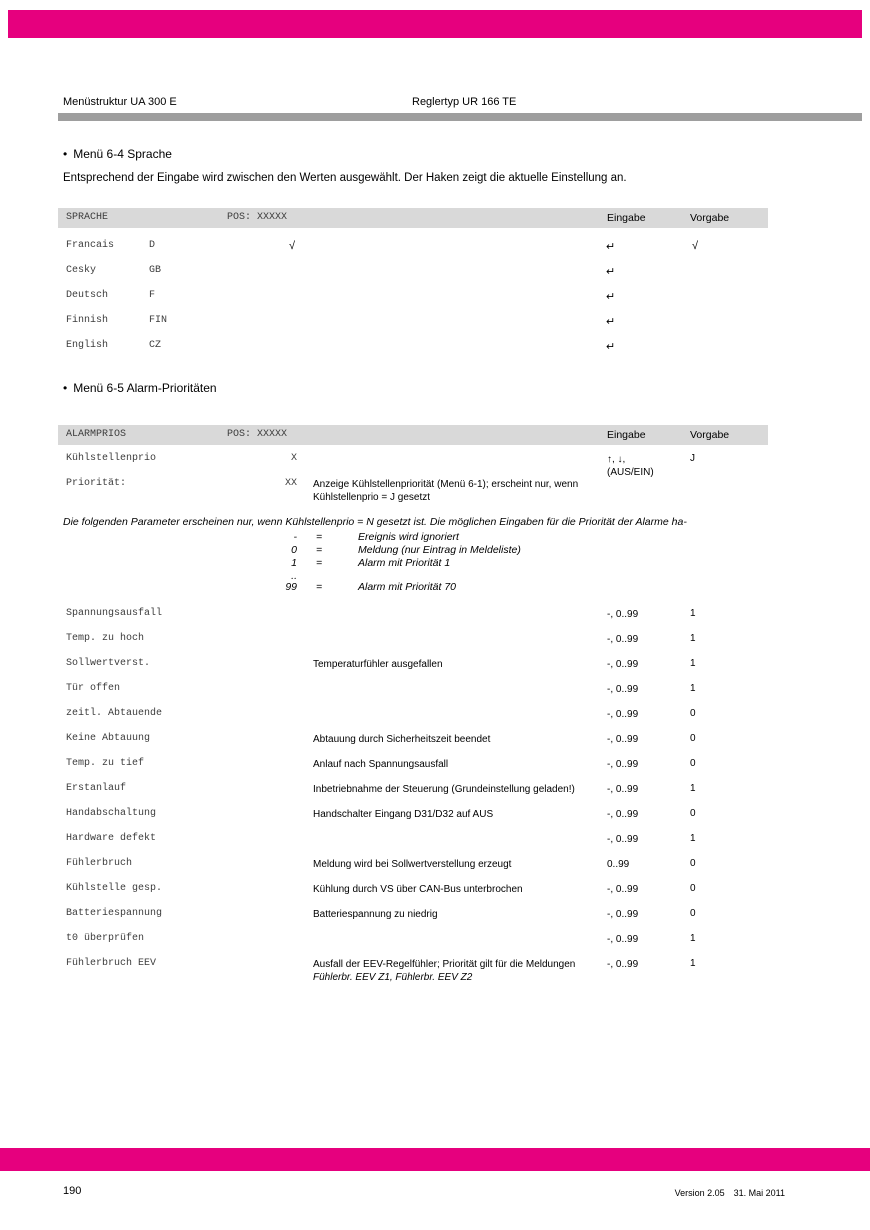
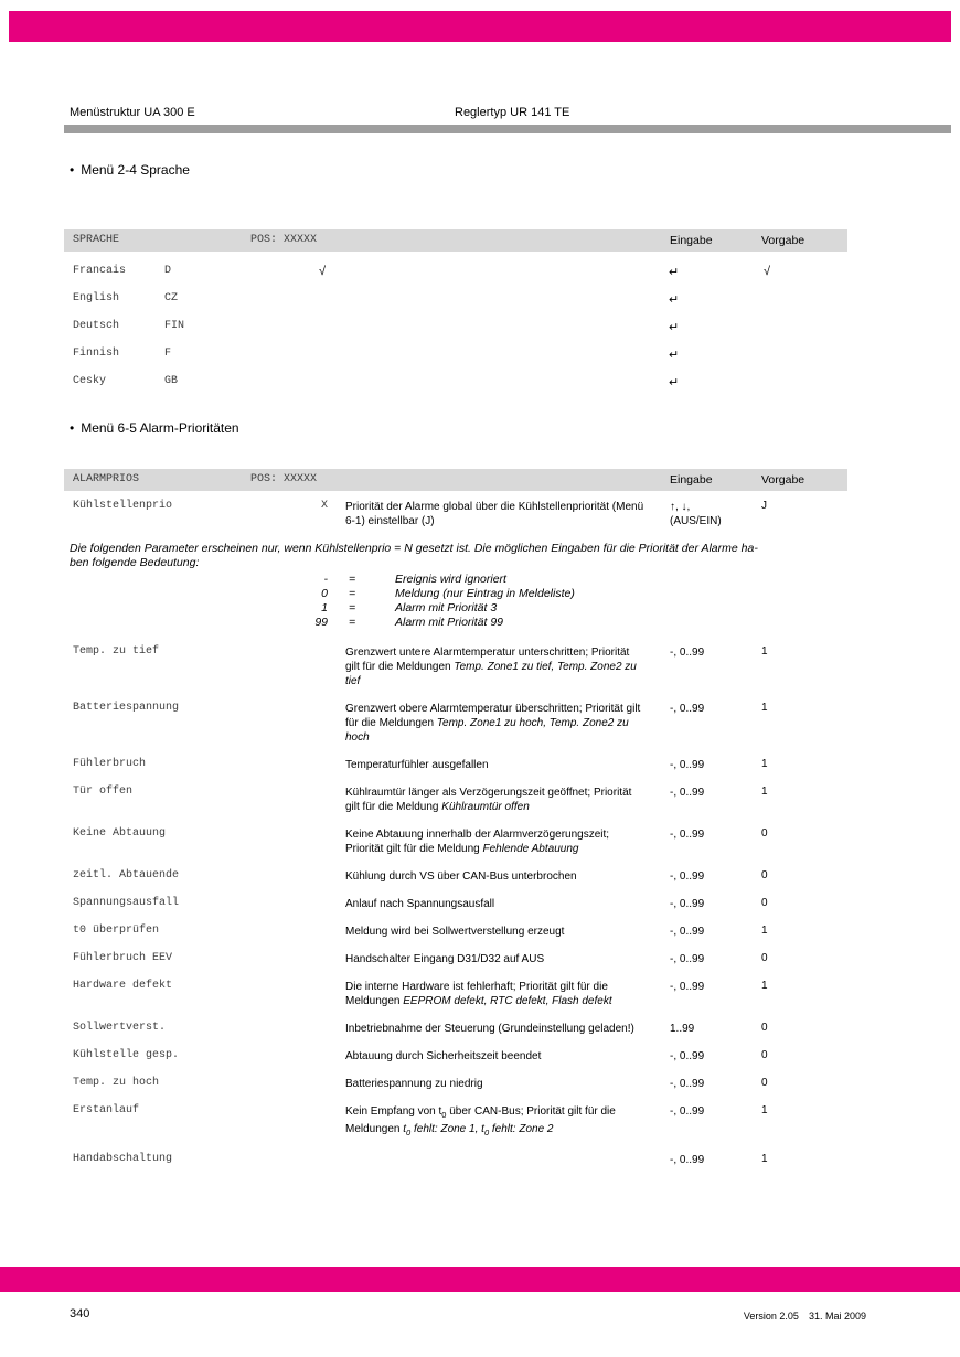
  Menüstruktur UA 300 E
- Reglertyp UR 166 TE
+ Reglertyp UR 141 TE
- • Menü 6-4 Sprache
+ • Menü 2-4 Sprache
- Entsprechend der Eingabe wird zwischen den Werten ausgewählt. Der Haken zeigt die aktuelle Einstellung an.
  SPRACHE
  POS: XXXXX
  Eingabe
  Vorgabe
  Francais
  D
  √
  ↵
  √
- Cesky
+ English
- GB
+ CZ
  ↵
  Deutsch
- F
+ FIN
  ↵
  Finnish
- FIN
+ F
  ↵
- English
+ Cesky
- CZ
+ GB
  ↵
  • Menü 6-5 Alarm-Prioritäten
  ALARMPRIOS
  POS: XXXXX
  Eingabe
  Vorgabe
  Kühlstellenprio
  X
+ Priorität der Alarme global über die Kühlstellenpriorität (Menü 6-1) einstellbar (J)
  ↑, ↓,
  (AUS/EIN)
  J
- Priorität:
- XX
- Anzeige Kühlstellenpriorität (Menü 6-1); erscheint nur, wenn Kühlstellenprio = J gesetzt
  Die folgenden Parameter erscheinen nur, wenn Kühlstellenprio = N gesetzt ist. Die möglichen Eingaben für die Priorität der Alarme ha-
+ ben folgende Bedeutung:
  -
  =
  Ereignis wird ignoriert
  0
  =
  Meldung (nur Eintrag in Meldeliste)
  1
  =
- Alarm mit Priorität 1
+ Alarm mit Priorität 3
- ..
  99
  =
- Alarm mit Priorität 70
+ Alarm mit Priorität 99
- Spannungsausfall
+ Temp. zu tief
+ Grenzwert untere Alarmtemperatur unterschritten; Priorität gilt für die Meldungen Temp. Zone1 zu tief, Temp. Zone2 zu tief
  -, 0..99
  1
- Temp. zu hoch
+ Batteriespannung
+ Grenzwert obere Alarmtemperatur überschritten; Priorität gilt für die Meldungen Temp. Zone1 zu hoch, Temp. Zone2 zu hoch
  -, 0..99
  1
- Sollwertverst.
+ Fühlerbruch
  Temperaturfühler ausgefallen
  -, 0..99
  1
  Tür offen
+ Kühlraumtür länger als Verzögerungszeit geöffnet; Priorität gilt für die Meldung Kühlraumtür offen
  -, 0..99
  1
- zeitl. Abtauende
+ Keine Abtauung
+ Keine Abtauung innerhalb der Alarmverzögerungszeit; Priorität gilt für die Meldung Fehlende Abtauung
  -, 0..99
  0
- Keine Abtauung
+ zeitl. Abtauende
- Abtauung durch Sicherheitszeit beendet
+ Kühlung durch VS über CAN-Bus unterbrochen
  -, 0..99
  0
- Temp. zu tief
+ Spannungsausfall
  Anlauf nach Spannungsausfall
  -, 0..99
  0
- Erstanlauf
+ t0 überprüfen
- Inbetriebnahme der Steuerung (Grundeinstellung geladen!)
+ Meldung wird bei Sollwertverstellung erzeugt
  -, 0..99
  1
- Handabschaltung
+ Fühlerbruch EEV
  Handschalter Eingang D31/D32 auf AUS
  -, 0..99
  0
  Hardware defekt
+ Die interne Hardware ist fehlerhaft; Priorität gilt für die Meldungen EEPROM defekt, RTC defekt, Flash defekt
  -, 0..99
  1
- Fühlerbruch
+ Sollwertverst.
- Meldung wird bei Sollwertverstellung erzeugt
+ Inbetriebnahme der Steuerung (Grundeinstellung geladen!)
- 0..99
+ 1..99
  0
  Kühlstelle gesp.
- Kühlung durch VS über CAN-Bus unterbrochen
+ Abtauung durch Sicherheitszeit beendet
  -, 0..99
  0
- Batteriespannung
+ Temp. zu hoch
  Batteriespannung zu niedrig
  -, 0..99
  0
- t0 überprüfen
+ Erstanlauf
+ Kein Empfang von t0 über CAN-Bus; Priorität gilt für die Meldungen t0 fehlt: Zone 1, t0 fehlt: Zone 2
  -, 0..99
  1
- Fühlerbruch EEV
+ Handabschaltung
- Ausfall der EEV-Regelfühler; Priorität gilt für die Mel­dungen Fühlerbr. EEV Z1, Fühlerbr. EEV Z2
  -, 0..99
  1
- 190
+ 340
- Version 2.05 31. Mai 2011
+ Version 2.05 31. Mai 2009
